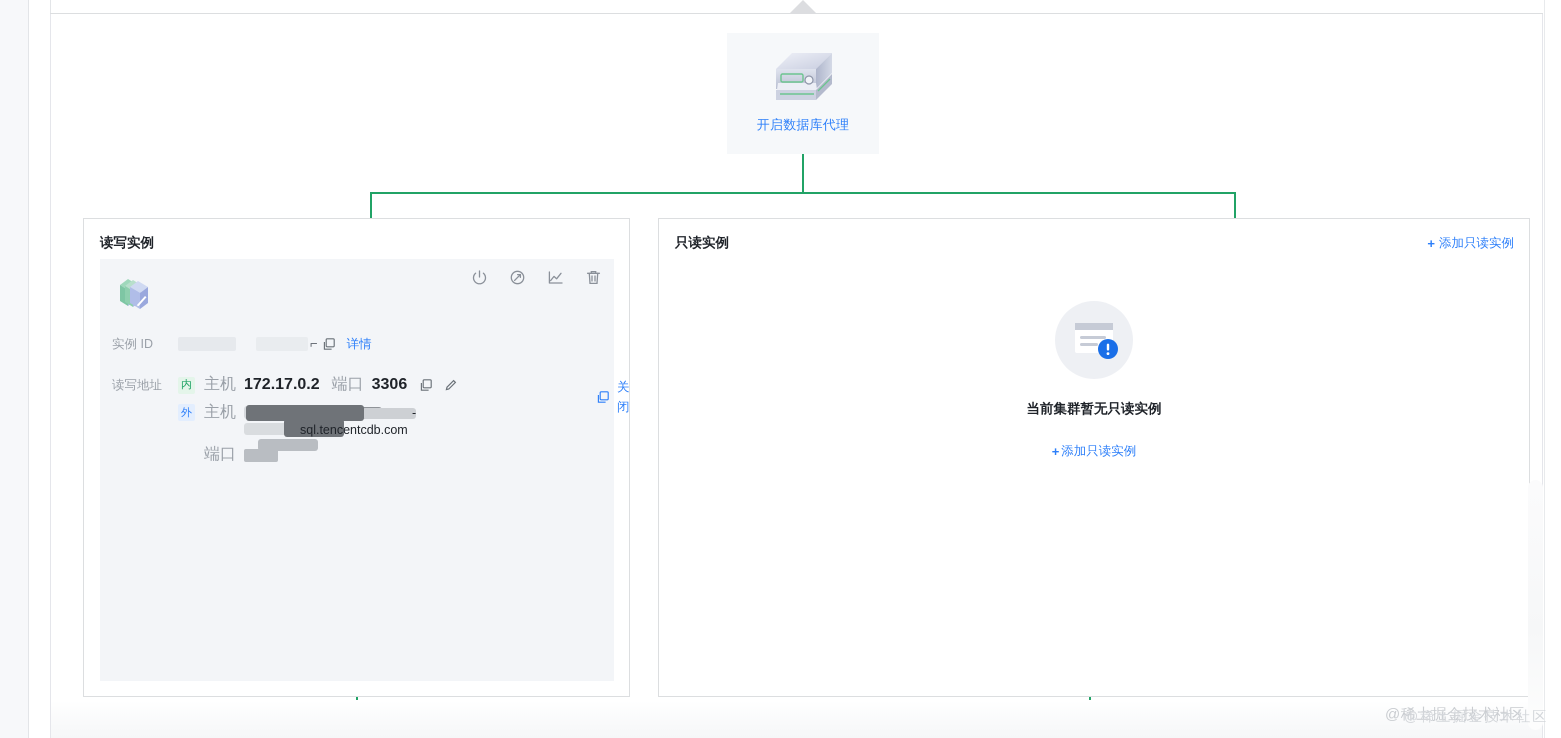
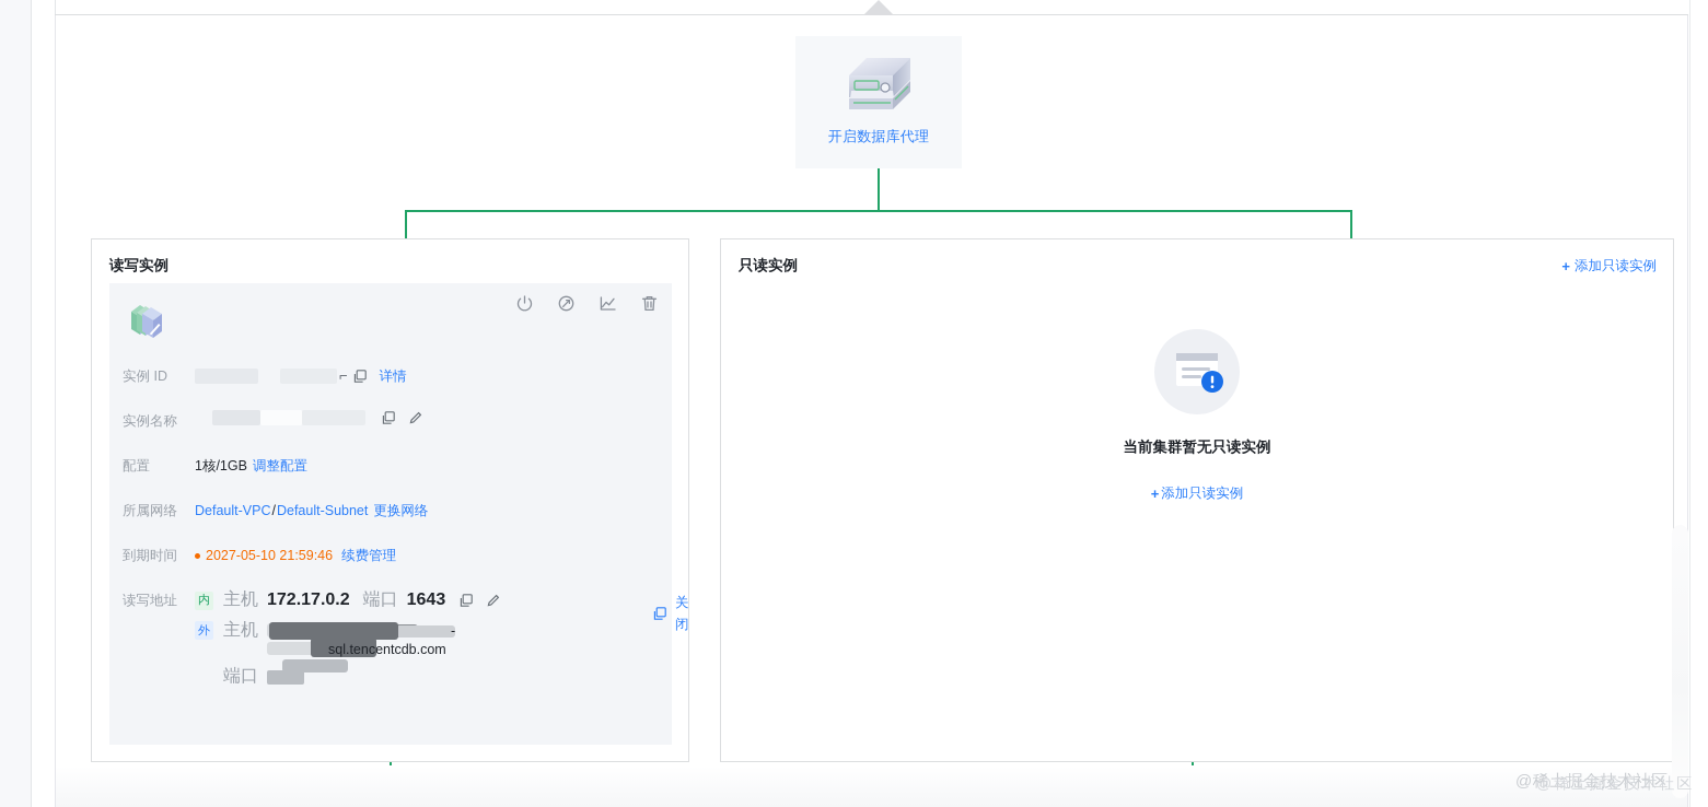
  开启数据库代理
  读写实例
  实例 ID
  ⌐
  详情
+ 实例名称
+ 配置
+ 1核/1GB
+ 调整配置
+ 所属网络
+ Default-VPC
+ /
+ Default-Subnet
+ 更换网络
+ 到期时间
+ 2027-05-10 21:59:46
+ 续费管理
  读写地址
  内
  主机
  172.17.0.2
  端口
- 3306
+ 1643
  外
  主机
  -
  sql.tencentcdb.com
  关闭
  端口
  只读实例
  +
  添加只读实例
  当前集群暂无只读实例
  +
  添加只读实例
  @稀土掘金技术社区
  @稀土掘金技术社区
